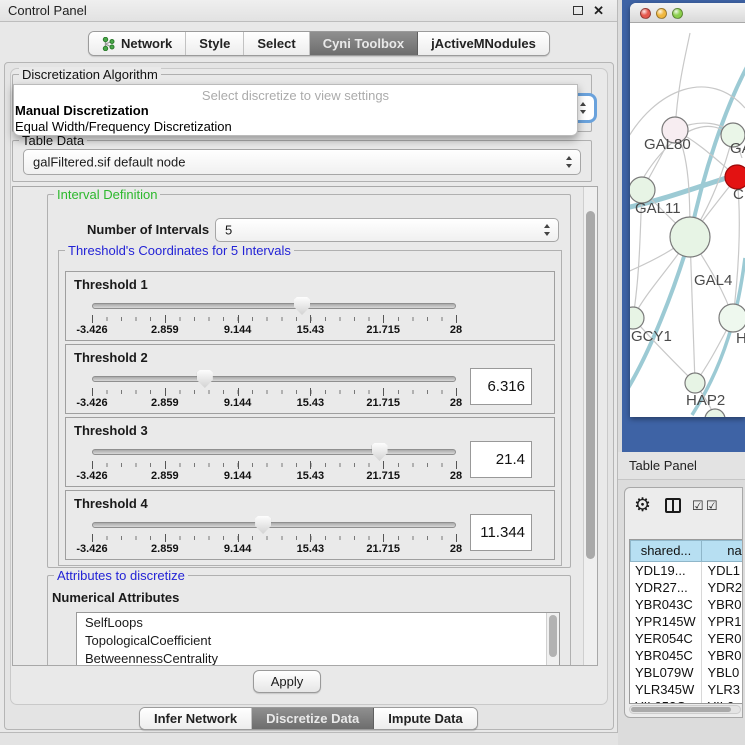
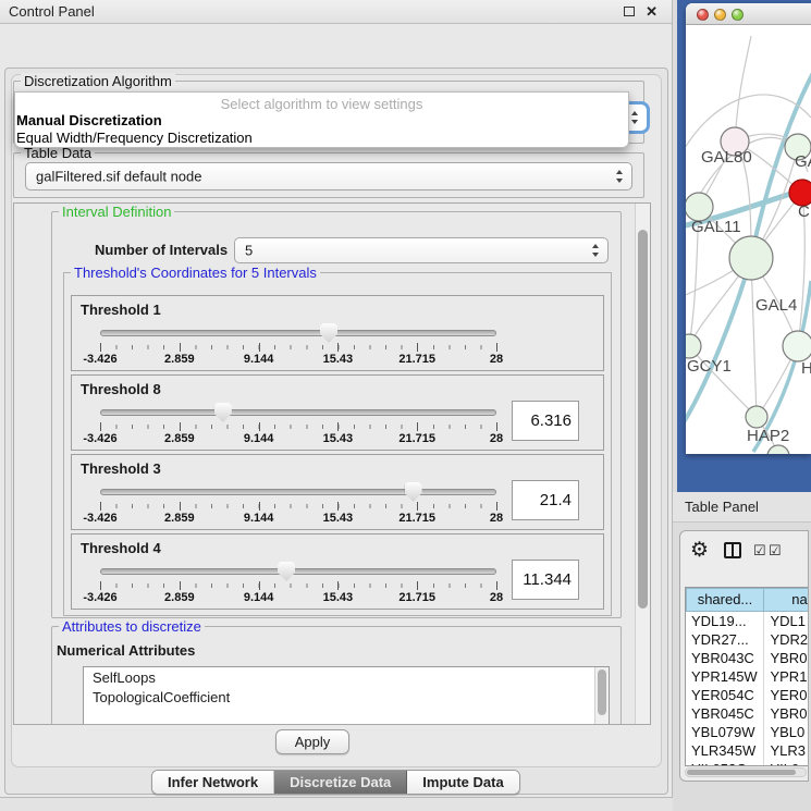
  Control Panel
  ✕
- Network
- Style
- Select
- Cyni Toolbox
- jActiveMNodules
  Discretization Algorithm
- Select discretize to view settings
+ Select algorithm to view settings
  Manual Discretization
  Equal Width/Frequency Discretization
  Table Data
  galFiltered.sif default node
  Interval Definition
  Number of Intervals
  5
  Threshold's Coordinates for 5 Intervals
  Threshold 1
  -3.426
  2.859
  9.144
  15.43
  21.715
  28
- Threshold 2
+ Threshold 8
  -3.426
  2.859
  9.144
  15.43
  21.715
  28
  6.316
  Threshold 3
  -3.426
  2.859
  9.144
  15.43
  21.715
  28
  21.4
  Threshold 4
  -3.426
  2.859
  9.144
  15.43
  21.715
  28
  11.344
  Attributes to discretize
  Numerical Attributes
  SelfLoops
  TopologicalCoefficient
- BetweennessCentrality
  Apply
  Infer Network
  Discretize Data
  Impute Data
  GAL80
  C
  GAL11
  GAL4
  GCY1
  H
  HAP2
  Table Panel
  ⚙
  ☑
  ☑
  shared...
  na
  YDL19...
  YDL1
  YDR27...
  YDR2
  YBR043C
  YBR0
  YPR145W
  YPR1
  YER054C
  YER0
  YBR045C
  YBR0
  YBL079W
  YBL0
  YLR345W
  YLR3
